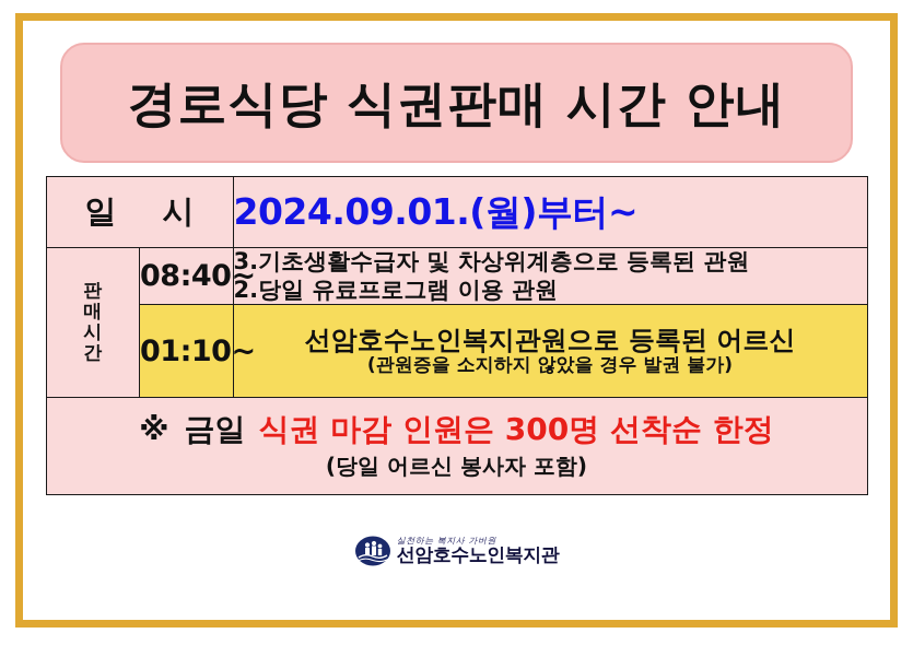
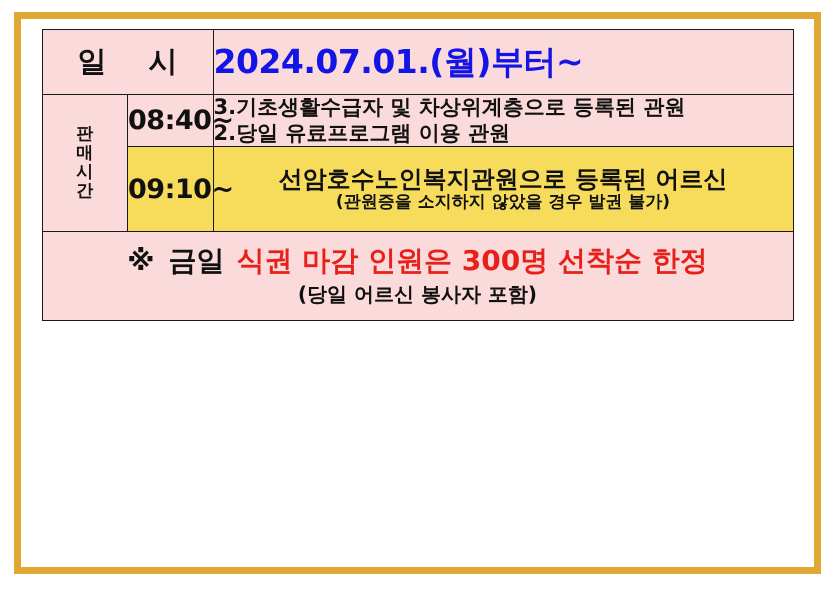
- 경로식당 식권판매 시간 안내
- 일 시	2024.09.01.(월)부터~
+ 일 시	2024.07.01.(월)부터~
  판 매 시 간	08:40	3.기초생활수급자 및 차상위계층으로 등록된 관원 2.당일 유료프로그램 이용 관원
- 01:10~	선암호수노인복지관원으로 등록된 어르신 (관원증을 소지하지 않았을 경우 발권 불가)
+ 09:10~	선암호수노인복지관원으로 등록된 어르신 (관원증을 소지하지 않았을 경우 발권 불가)
  ※ 금일 식권 마감 인원은 300명 선착순 한정 (당일 어르신 봉사자 포함)
- 실천하는 복지사 가버원
- 선암호수노인복지관
